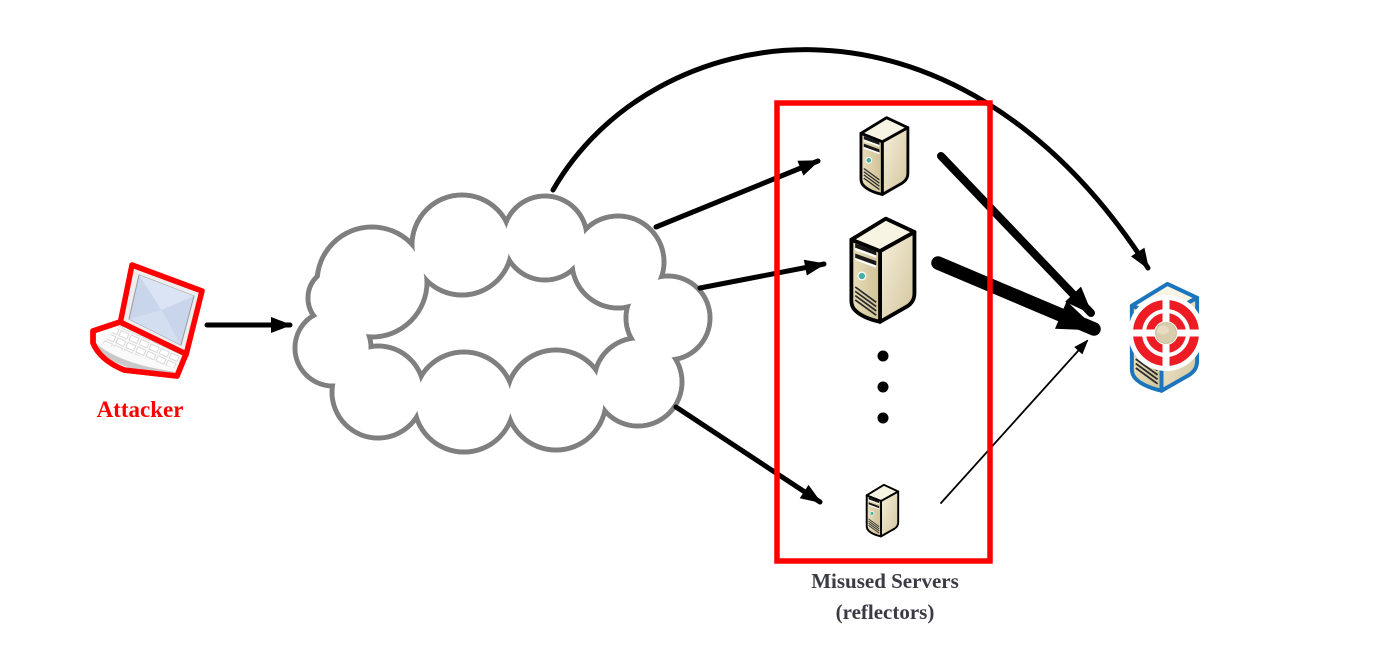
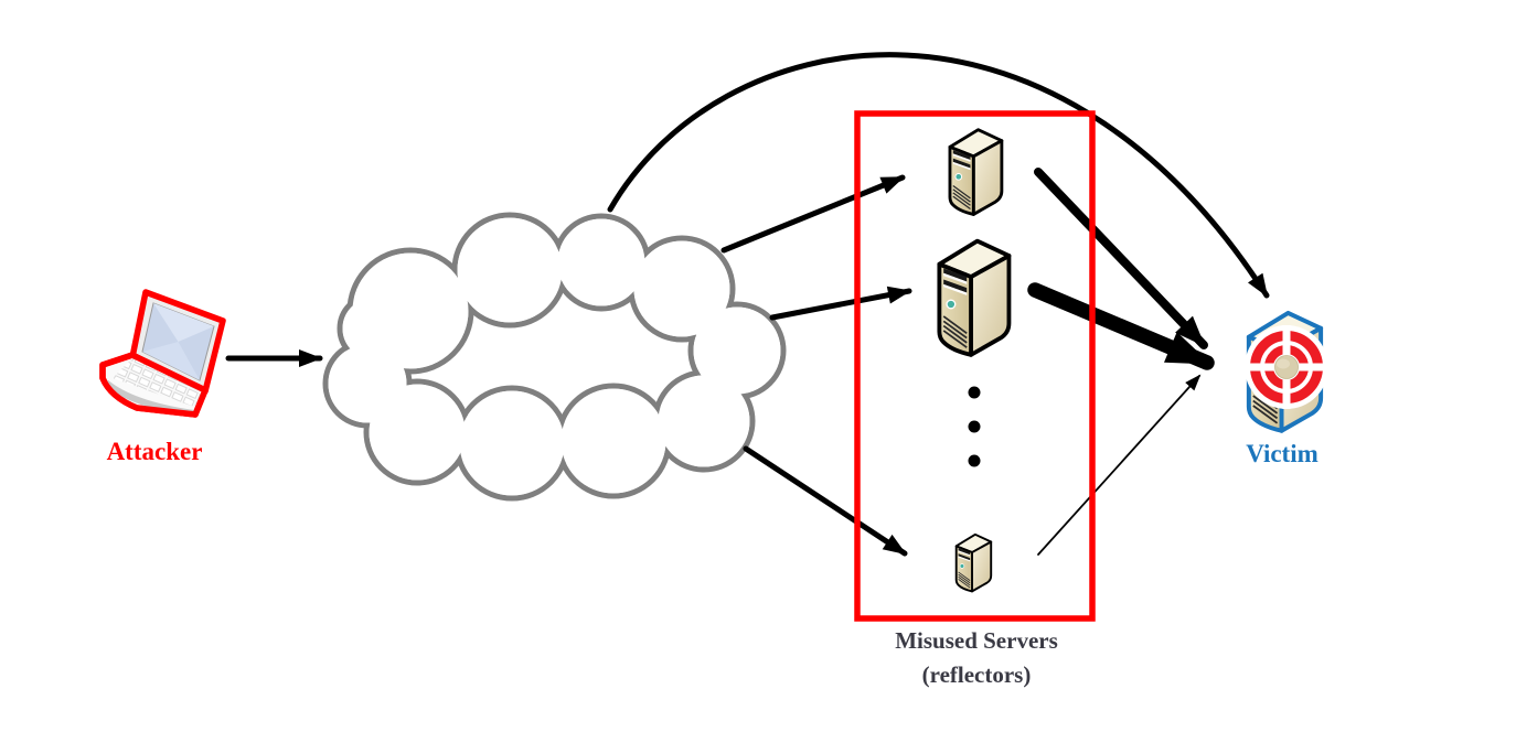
  Attacker
+ Victim
  Misused Servers
  (reflectors)
